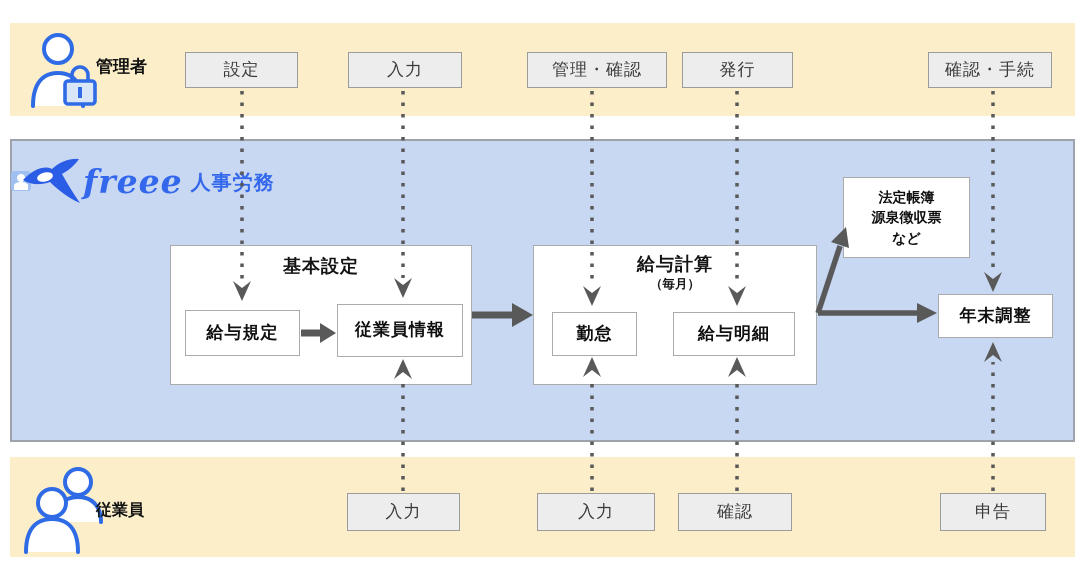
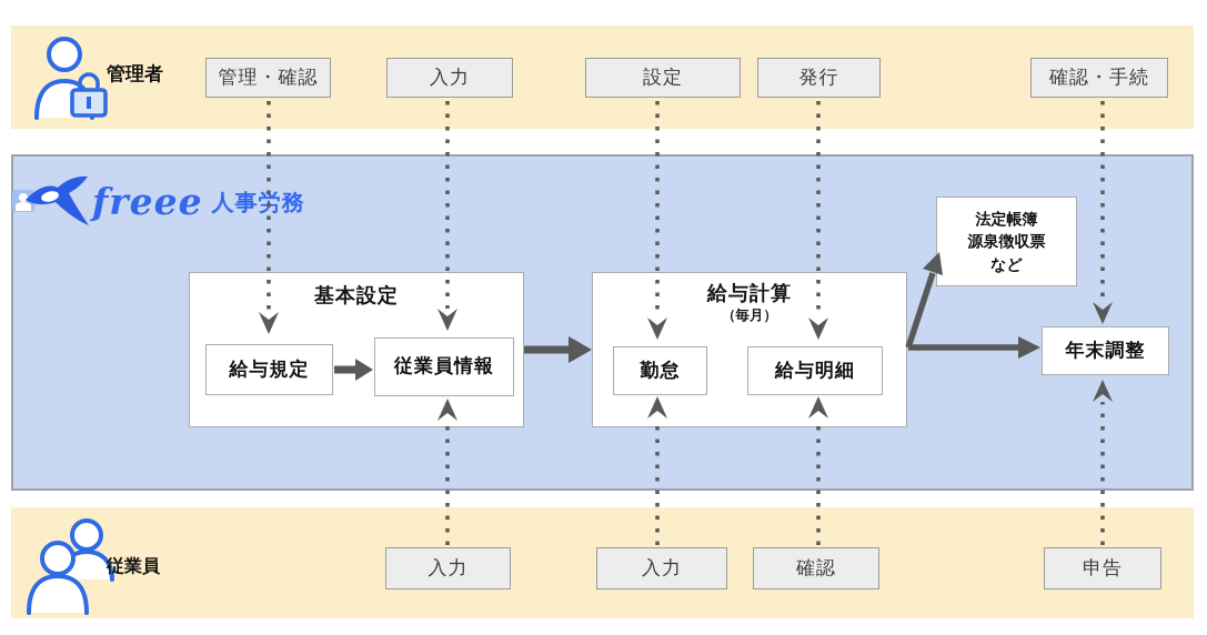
  管理者
  従業員
  freee
  人事務
- 設定
+ 管理・確認
  入力
- 管理・確認
+ 設定
  発行
  確認・手続
  入力
  入力
  確認
  申告
  基本設定
  給与規定
  従業員情報
  給与計算
  （毎月）
  勤怠
  給与明細
  法定帳簿
  源泉徴収票
  など
  年末調整
